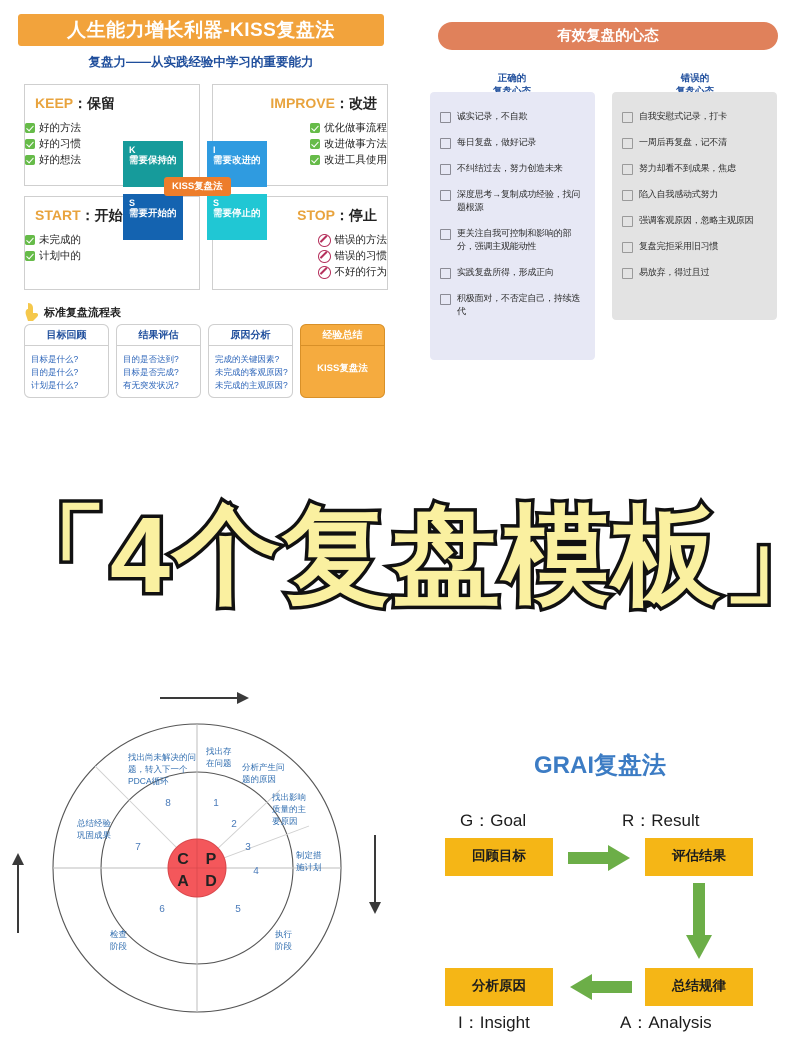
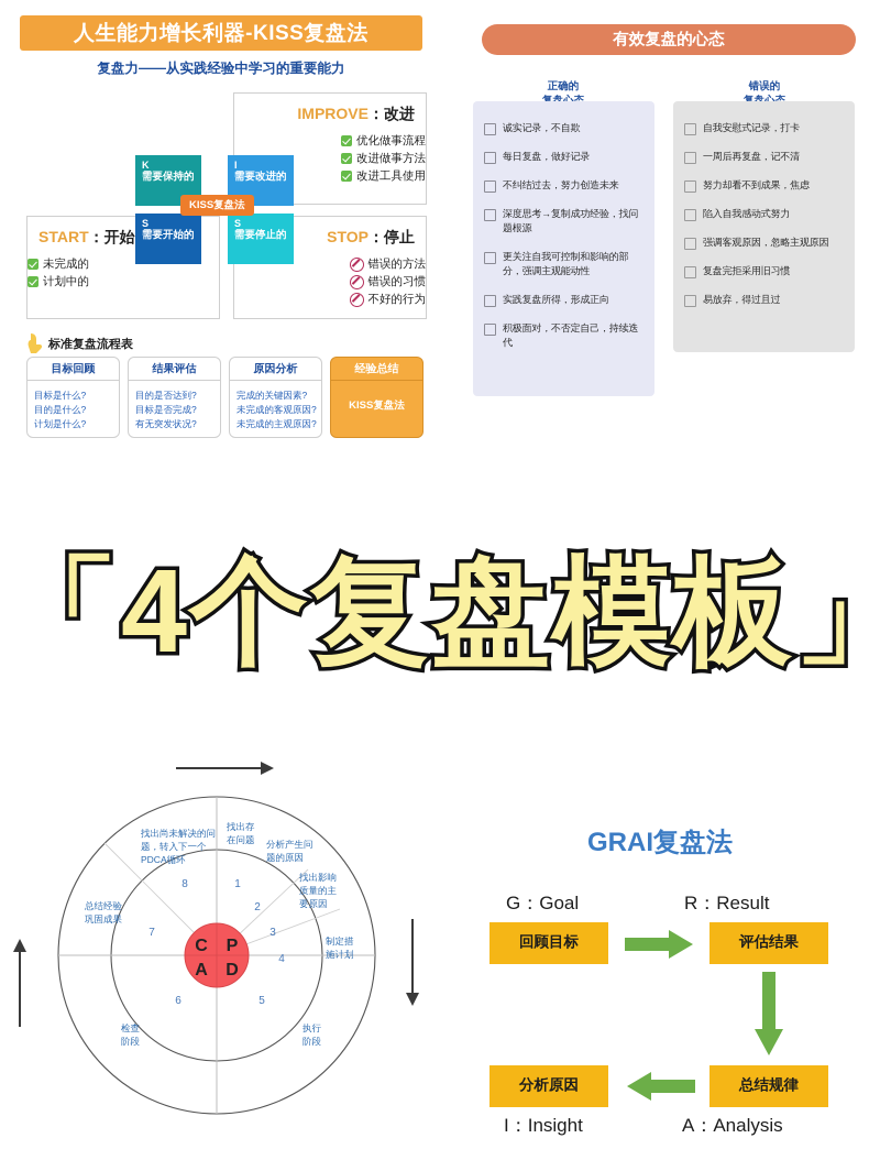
  人生能力增长利器-KISS复盘法
  复盘力——从实践经验中学习的重要能力
- KEEP：保留
- 好的方法
- 好的习惯
- 好的想法
  IMPROVE：改进
  优化做事流程
  改进做事方法
  改进工具使用
  START：开始
  未完成的
  计划中的
  STOP：停止
  错误的方法
  错误的习惯
  不好的行为
  K
  需要保持的
  I
  需要改进的
  S
  需要开始的
  S
  需要停止的
  KISS复盘法
  标准复盘流程表
  目标回顾
  目标是什么?
  目的是什么?
  计划是什么?
  结果评估
  目的是否达到?
  目标是否完成?
  有无突发状况?
  原因分析
  完成的关键因素?
  未完成的客观原因?
  未完成的主观原因?
  经验总结
  KISS复盘法
  有效复盘的心态
  正确的
  错误的
  诚实记录，不自欺
  每日复盘，做好记录
  不纠结过去，努力创造未来
  深度思考→复制成功经验，找问题根源
  更关注自我可控制和影响的部分，强调主观能动性
  实践复盘所得，形成正向
  积极面对，不否定自己，持续迭代
  自我安慰式记录，打卡
  一周后再复盘，记不清
  努力却看不到成果，焦虑
  陷入自我感动式努力
  强调客观原因，忽略主观原因
  复盘完拒采用旧习惯
  易放弃，得过且过
  「4个复盘模板」
  C
  P
  A
  D
  1
  2
  3
  4
  5
  6
  7
  8
  找出存在问题
  分析产生问题的原因
  找出影响质量的主要原因
  制定措施计划
  执行阶段
  检查阶段
  总结经验巩固成果
  找出尚未解决的问题，转入下一个 PDCA循环
  GRAI复盘法
  G：Goal
  回顾目标
  R：Result
  评估结果
  A：Analysis
  总结规律
  I：Insight
  分析原因
